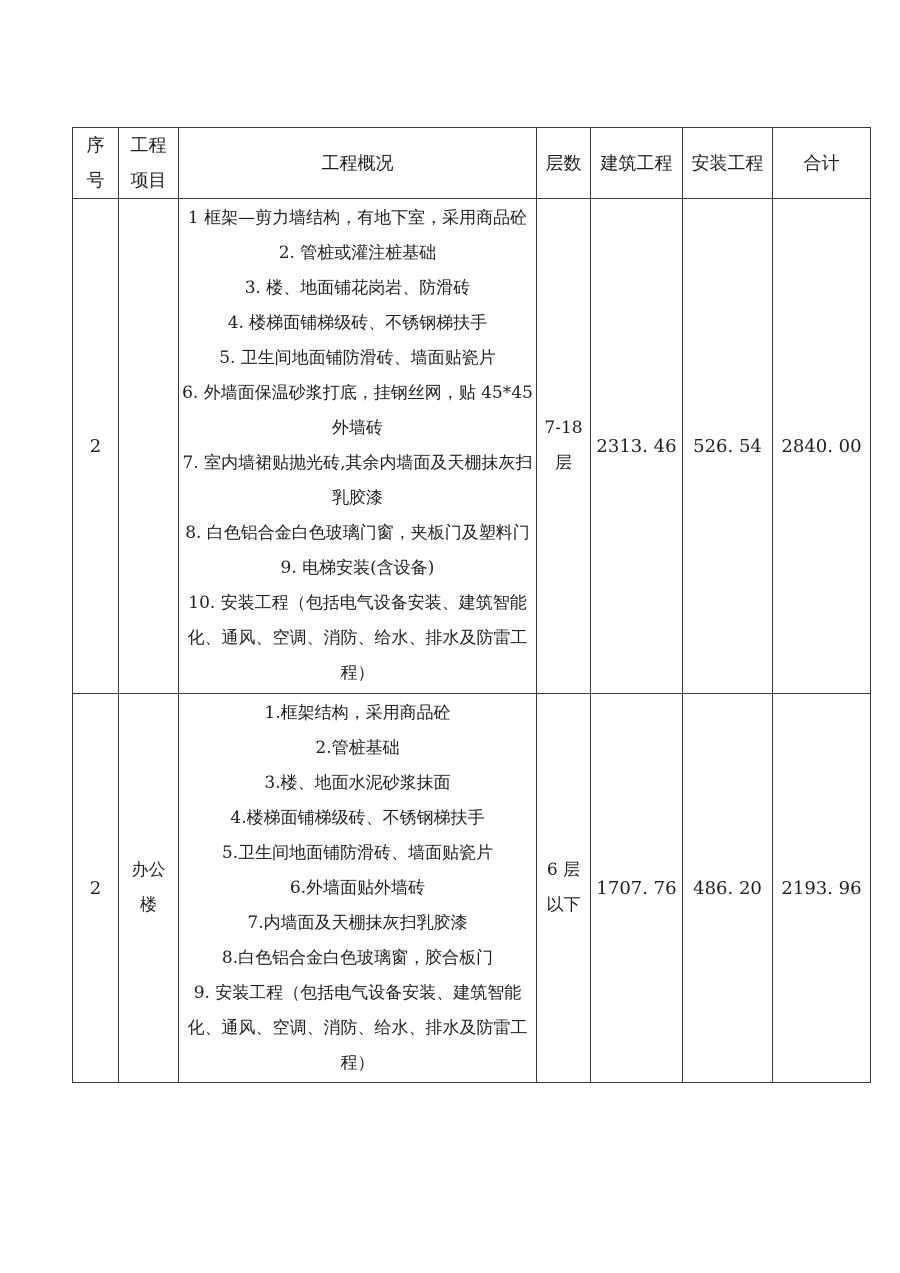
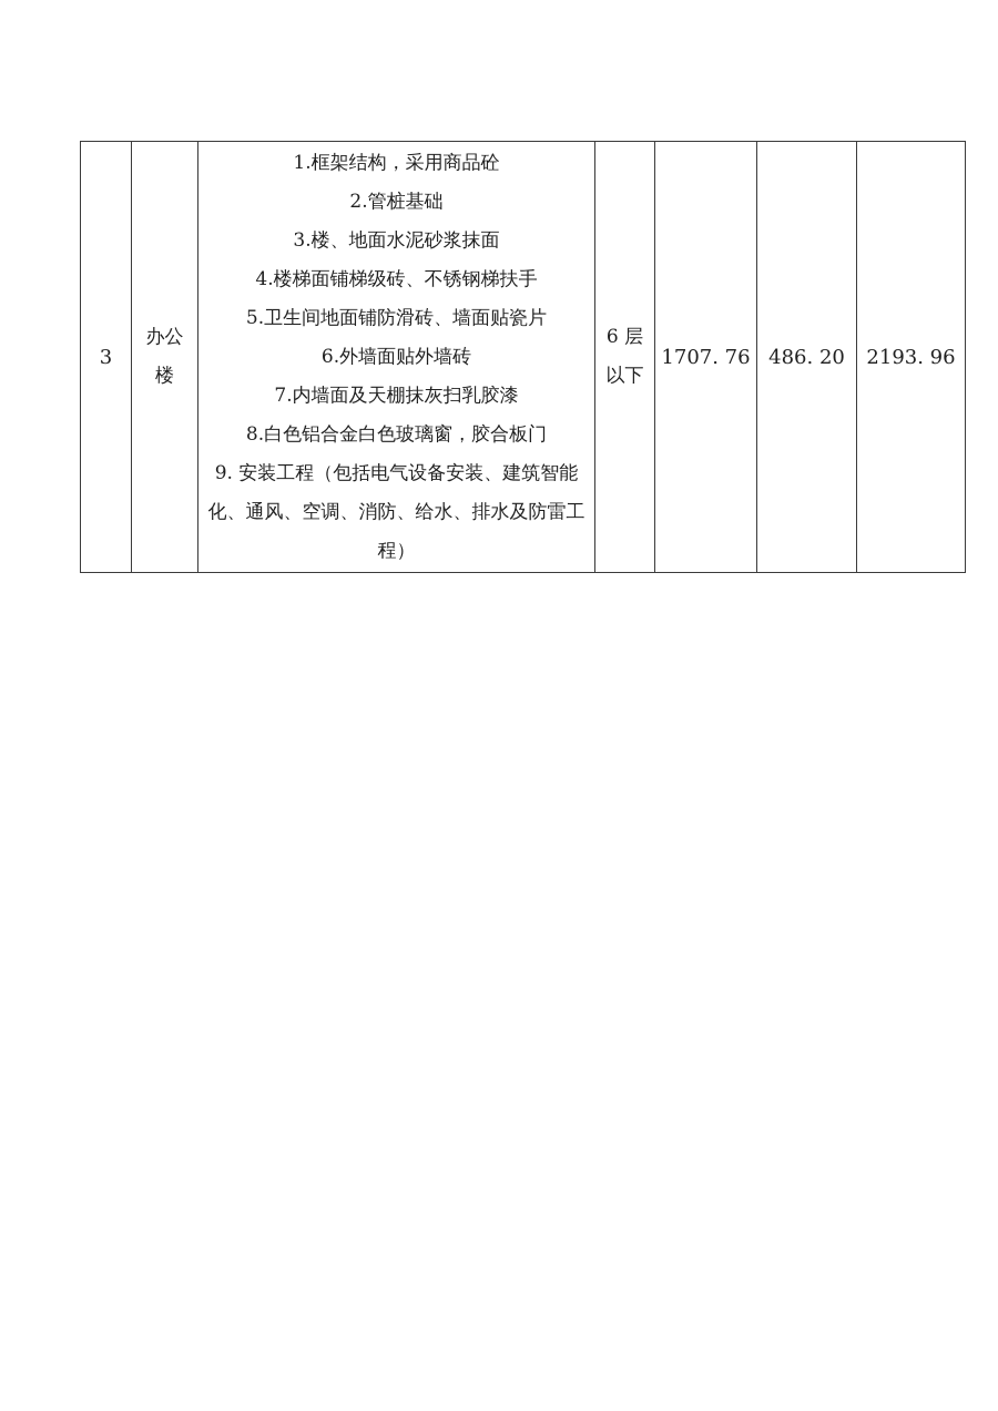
- 序 号	工程 项目	工程概况	层数	建筑工程	安装工程	合计
- 2		1 框架—剪力墙结构，有地下室，采用商品砼 2. 管桩或灌注桩基础 3. 楼、地面铺花岗岩、防滑砖 4. 楼梯面铺梯级砖、不锈钢梯扶手 5. 卫生间地面铺防滑砖、墙面贴瓷片 6. 外墙面保温砂浆打底，挂钢丝网，贴 45*45 外墙砖 7. 室内墙裙贴抛光砖,其余内墙面及天棚抹灰扫乳胶漆 8. 白色铝合金白色玻璃门窗，夹板门及塑料门 9. 电梯安装(含设备) 10. 安装工程（包括电气设备安装、建筑智能化、通风、空调、消防、给水、排水及防雷工程）	7-18 层	2313. 46	526. 54	2840. 00
- 2	办公 楼	1.框架结构，采用商品砼 2.管桩基础 3.楼、地面水泥砂浆抹面 4.楼梯面铺梯级砖、不锈钢梯扶手 5.卫生间地面铺防滑砖、墙面贴瓷片 6.外墙面贴外墙砖 7.内墙面及天棚抹灰扫乳胶漆 8.白色铝合金白色玻璃窗，胶合板门 9. 安装工程（包括电气设备安装、建筑智能化、通风、空调、消防、给水、排水及防雷工程）	6 层 以下	1707. 76	486. 20	2193. 96
+ 3	办公 楼	1.框架结构，采用商品砼 2.管桩基础 3.楼、地面水泥砂浆抹面 4.楼梯面铺梯级砖、不锈钢梯扶手 5.卫生间地面铺防滑砖、墙面贴瓷片 6.外墙面贴外墙砖 7.内墙面及天棚抹灰扫乳胶漆 8.白色铝合金白色玻璃窗，胶合板门 9. 安装工程（包括电气设备安装、建筑智能化、通风、空调、消防、给水、排水及防雷工程）	6 层 以下	1707. 76	486. 20	2193. 96
